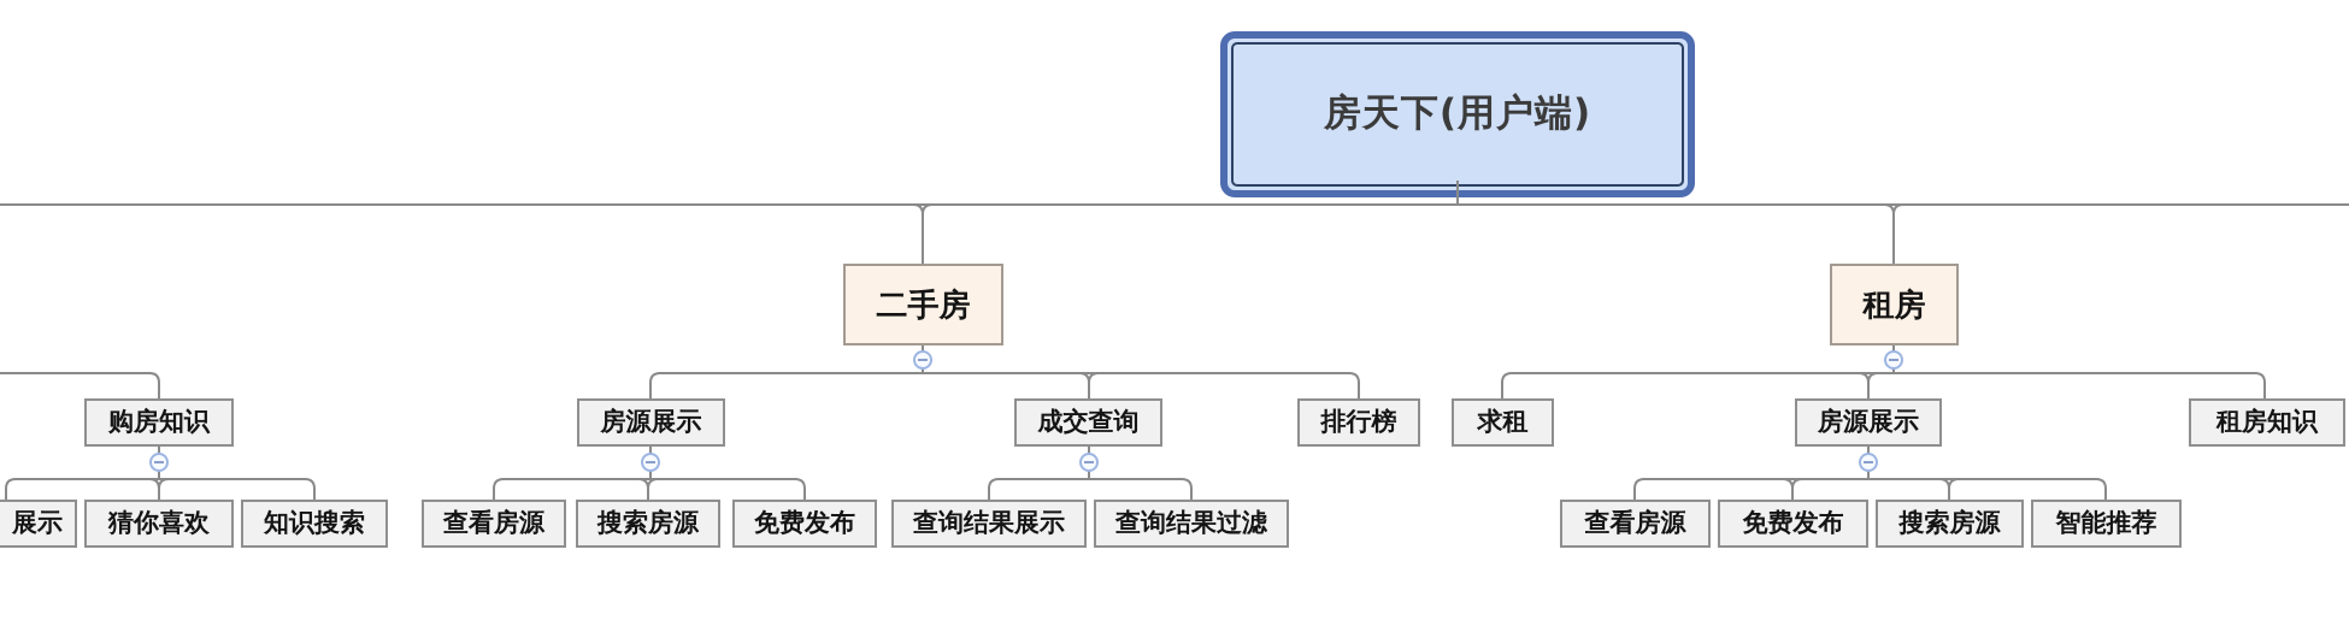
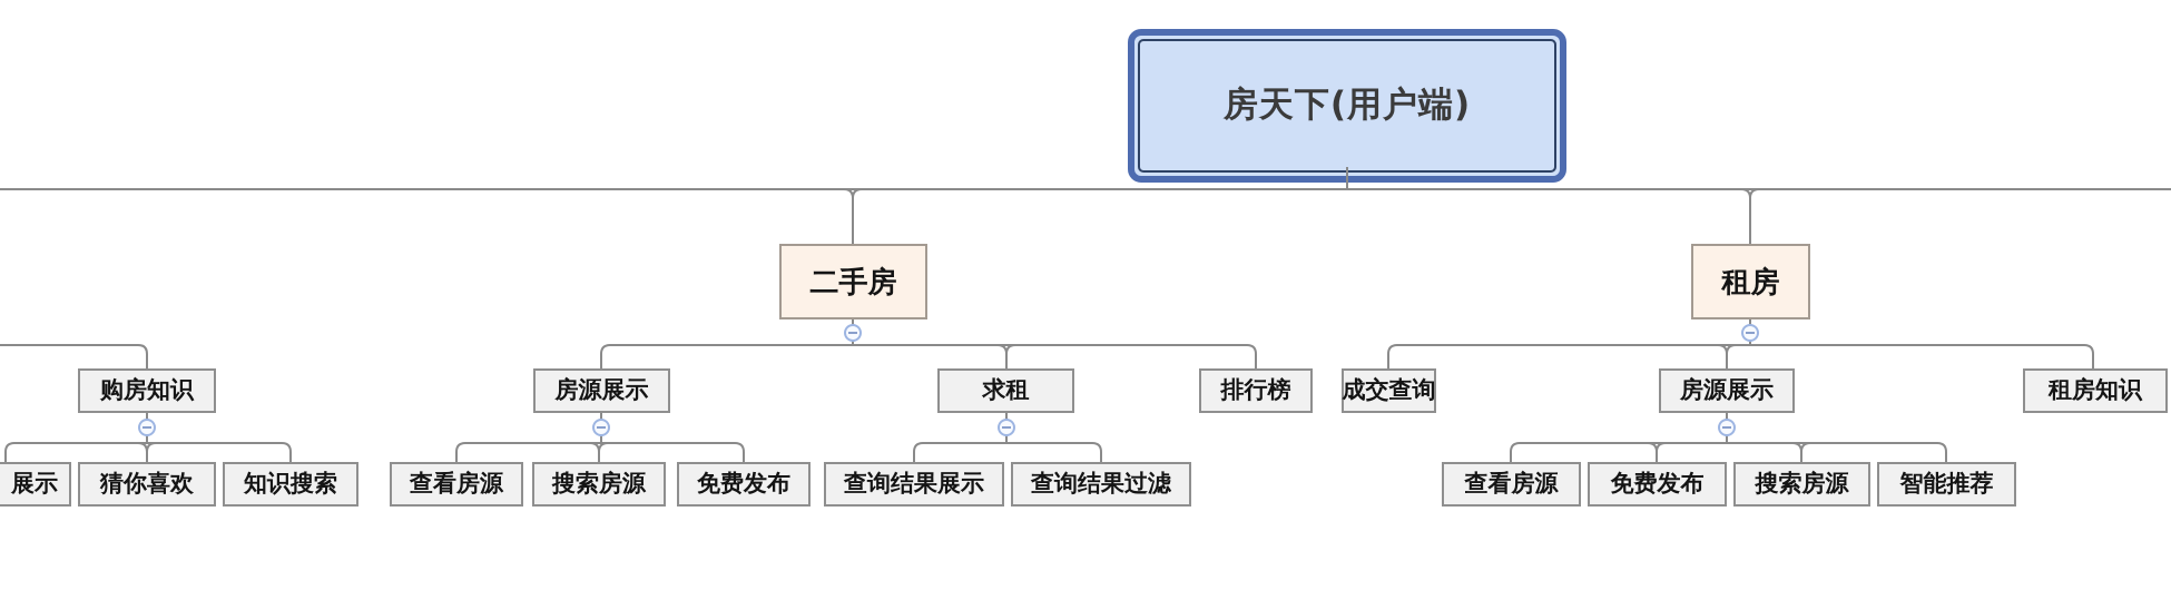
  房天下(用户端)
  二手房
  租房
  购房知识
  房源展示
- 成交查询
+ 求租
  排行榜
- 求租
+ 成交查询
  房源展示
  租房知识
  展示
  猜你喜欢
  知识搜索
  查看房源
  搜索房源
  免费发布
  查询结果展示
  查询结果过滤
  查看房源
  免费发布
  搜索房源
  智能推荐
